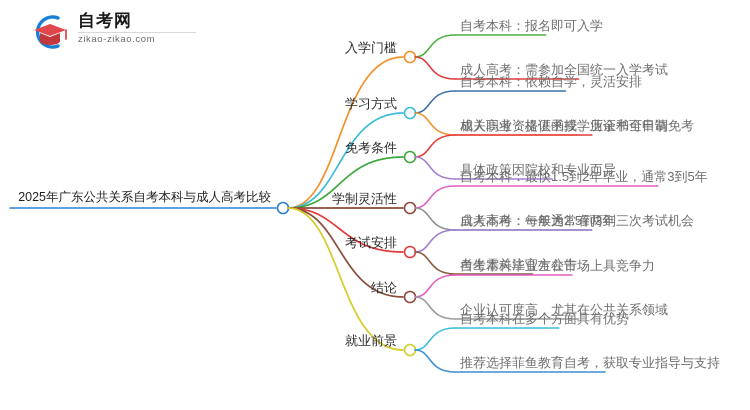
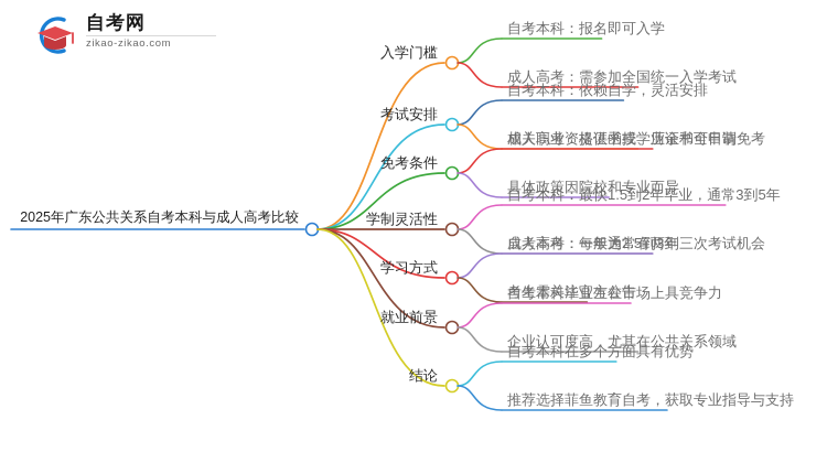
  自考网
  zikao-zikao.com
  2025年广东公共关系自考本科与成人高考比较
  入学门槛
  自考本科：报名即可入学
  成人高考：需参加全国统一入学考试
- 学习方式
+ 考试安排
  自考本科：依赖自学，灵活安排
  成人高考：提供函授、业余和全日制
  免考条件
  相关职业资格证书或学历证书可申请免考
  具体政策因院校和专业而异
  学制灵活性
  自考本科：最快1.5到2年毕业，通常3到5年
  成人高考：一般为2.5到3年
- 考试安排
+ 学习方式
  自考本科：每年通常有两到三次考试机会
  考生需关注官方公告
- 结论
+ 就业前景
  自考本科毕业生在市场上具竞争力
  企业认可度高，尤其在公共关系领域
- 就业前景
+ 结论
  自考本科在多个方面具有优势
  推荐选择菲鱼教育自考，获取专业指导与支持
